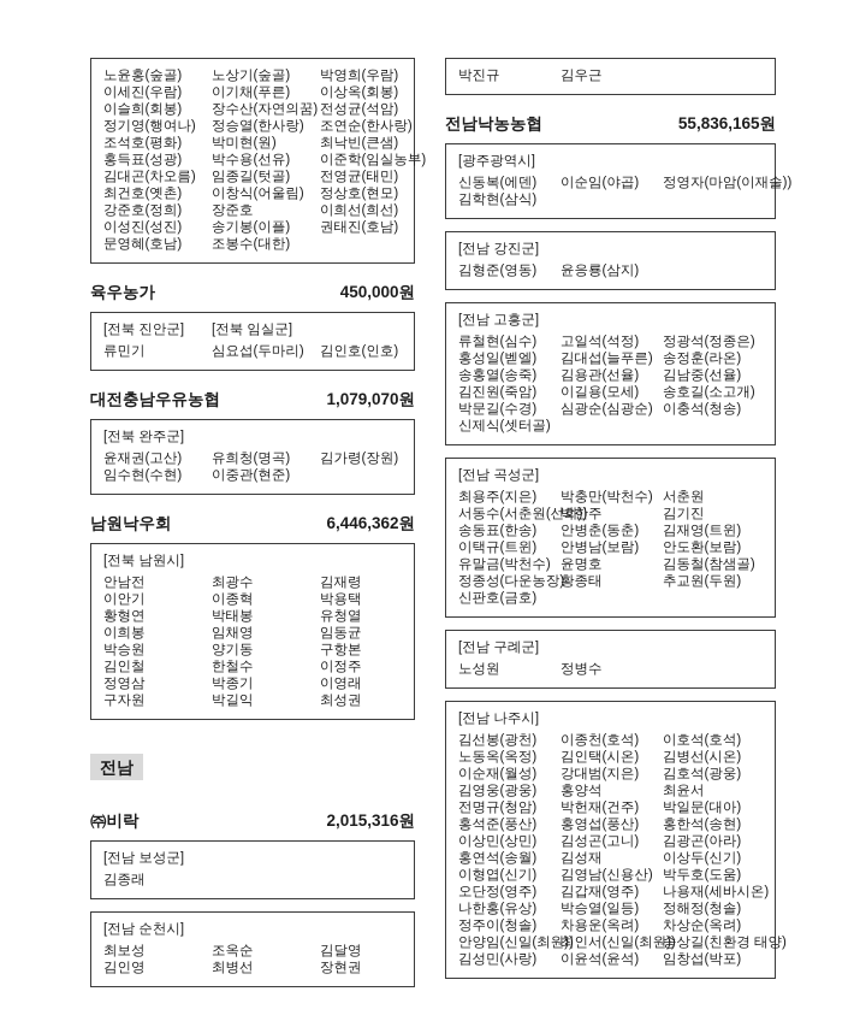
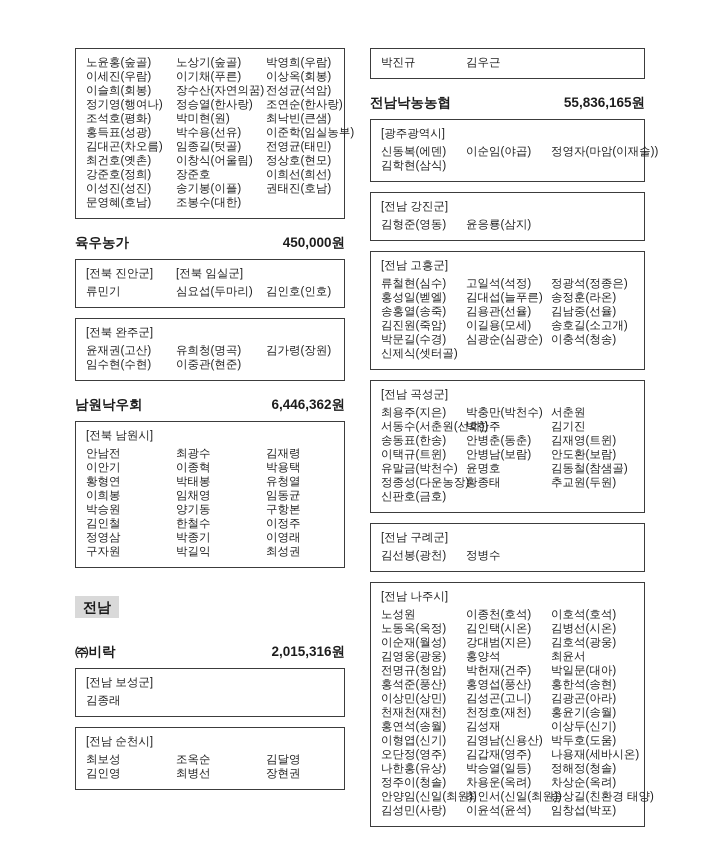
  노윤홍(숲골)
  노상기(숲골)
  박영희(우람)
  이세진(우람)
  이기채(푸른)
  이상옥(회봉)
  이슬희(회봉)
  장수산(자연의꿈)
  전성균(석암)
  정기영(행여나)
  정승열(한사랑)
  조연순(한사랑)
  조석호(평화)
  박미현(원)
  최낙빈(큰샘)
  홍득표(성광)
  박수용(선유)
  이준학(임실농부)
  김대곤(차오름)
  임종길(텃골)
  전영균(태민)
  최건호(옛촌)
  이창식(어울림)
  정상호(현모)
  강준호(정희)
  장준호
  이희선(희선)
  이성진(성진)
  송기봉(이플)
  권태진(호남)
  문영혜(호남)
  조봉수(대한)
  육우농가
  450,000원
  [전북 진안군]
  [전북 임실군]
  류민기
  심요섭(두마리)
  김인호(인호)
- 대전충남우유농협
- 1,079,070원
  [전북 완주군]
  윤재권(고산)
  유희청(명곡)
  김가령(장원)
  임수현(수현)
  이중관(현준)
  남원낙우회
  6,446,362원
  [전북 남원시]
  안남전
  최광수
  김재령
  이안기
  이종혁
  박용택
  황형연
  박태봉
  유청열
  이희봉
  임채영
  임동균
  박승원
  양기동
  구항본
  김인철
  한철수
  이정주
  정영삼
  박종기
  이영래
  구자원
  박길익
  최성권
  전남
  ㈜비락
  2,015,316원
  [전남 보성군]
  김종래
  [전남 순천시]
  최보성
  조옥순
  김달영
  김인영
  최병선
  장현권
  박진규
  김우근
  전남낙농농협
  55,836,165원
  [광주광역시]
  신동복(에덴)
  이순임(야곱)
  정영자(마암(이재술))
  김학현(삼식)
  [전남 강진군]
  김형준(영동)
  윤응룡(삼지)
  [전남 고흥군]
  류철현(심수)
  고일석(석정)
  정광석(정종은)
  홍성일(벧엘)
  김대섭(늘푸른)
  송정훈(라온)
  송홍열(송죽)
  김용관(선율)
  김남중(선율)
  김진원(죽암)
  이길용(모세)
  송호길(소고개)
  박문길(수경)
  심광순(심광순)
  이충석(청송)
  신제식(셋터골)
  [전남 곡성군]
  최용주(지은)
  박충만(박천수)
  서춘원
  서동수(서춘원(선
  박한주
  김기진
  송동표(한송)
  안병춘(동춘)
  김재영(트윈)
  이택규(트윈)
  안병남(보람)
  안도환(보람)
  유말금(박천수)
  윤명호
  김동철(참샘골)
  정종성(다운농장
  황종태
  추교원(두원)
  신판호(금호)
  [전남 구례군]
- 노성원
+ 김선봉(광천)
  정병수
  [전남 나주시]
- 김선봉(광천)
+ 노성원
  이종천(호석)
  이호석(호석)
  노동옥(옥정)
  김인택(시온)
  김병선(시온)
  이순재(월성)
  강대범(지은)
  김호석(광웅)
  김영웅(광웅)
  홍양석
  최윤서
  전명규(청암)
  박헌재(건주)
  박일문(대아)
  홍석준(풍산)
  홍영섭(풍산)
  홍한석(송현)
  이상민(상민)
  김성곤(고니)
  김광곤(아라)
+ 천재천(재천)
+ 천정호(재천)
+ 홍윤기(송월)
  홍연석(송월)
  김성재
  이상두(신기)
  이형엽(신기)
  김영남(신용산)
  박두호(도움)
  오단정(영주)
  김갑재(영주)
  나용재(세바시온)
  나한홍(유상)
  박승열(일등)
  정해정(청솔)
  정주이(청솔)
  차용운(옥려)
  차상순(옥려)
  안양임(신일(최원
  최인서(신일(최원
  송상길(친환경 태양)
  김성민(사랑)
  이윤석(윤석)
  임창섭(박포)
